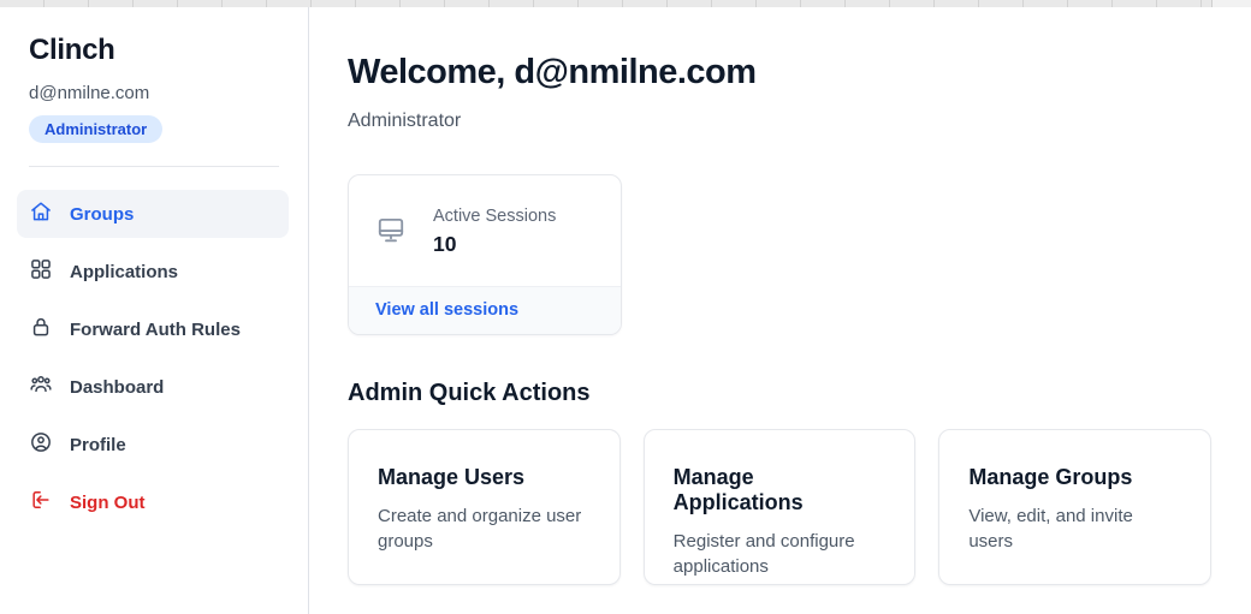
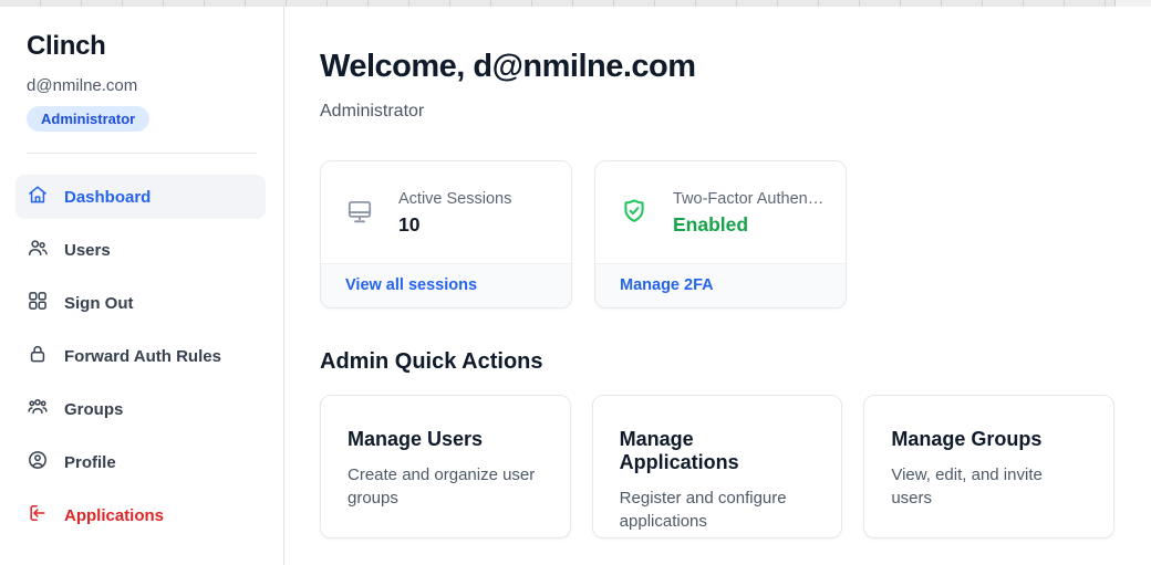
  Clinch
  d@nmilne.com
  Administrator
- Groups
+ Dashboard
+ Users
- Applications
+ Sign Out
  Forward Auth Rules
- Dashboard
+ Groups
  Profile
- Sign Out
+ Applications
  Welcome, d@nmilne.com
  Administrator
  Active Sessions
  10
  View all sessions
+ Two-Factor Authen…
+ Enabled
+ Manage 2FA
  Admin Quick Actions
  Manage Users
  Create and organize user groups
  Manage Applications
  Register and configure applications
  Manage Groups
  View, edit, and invite users
